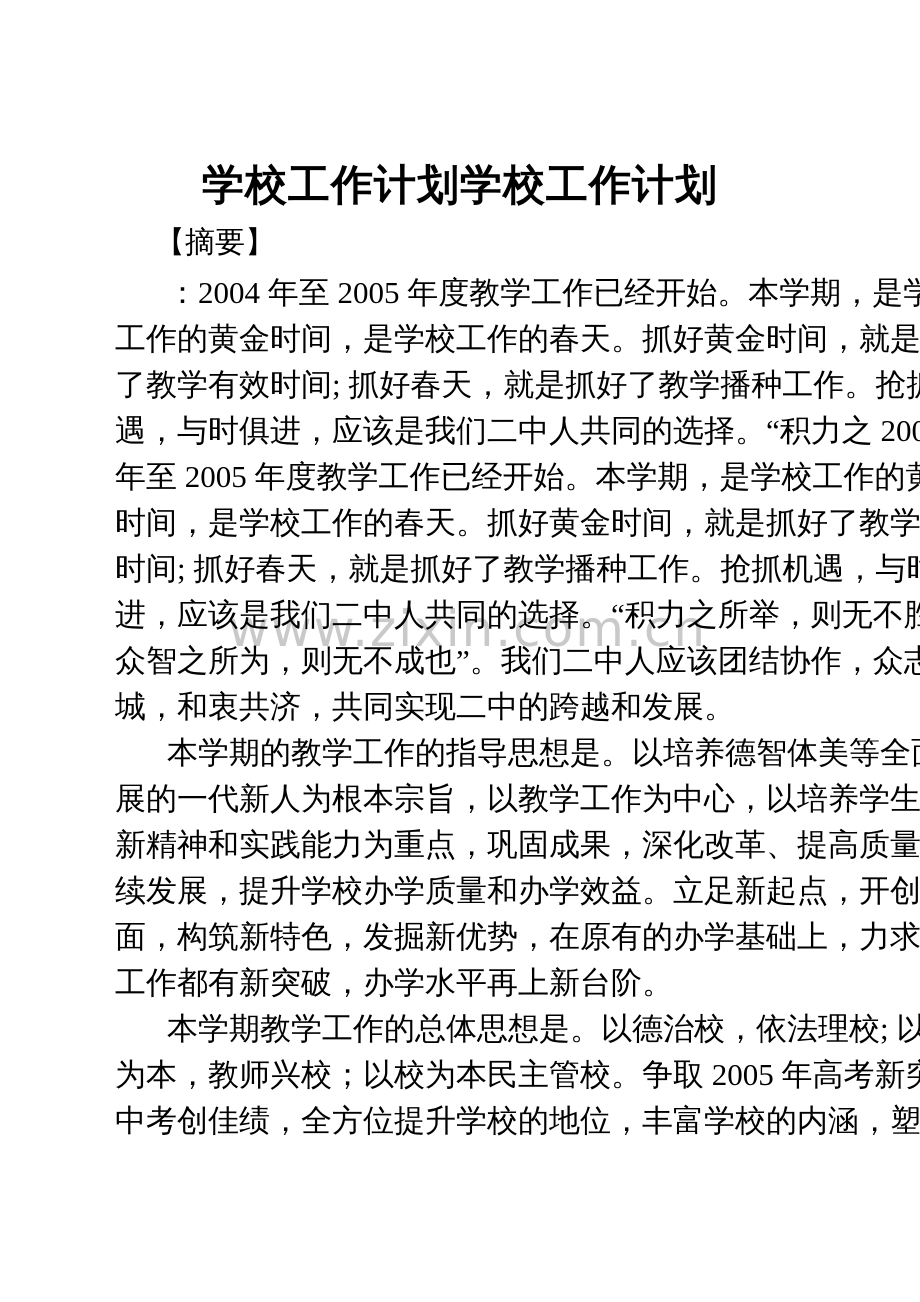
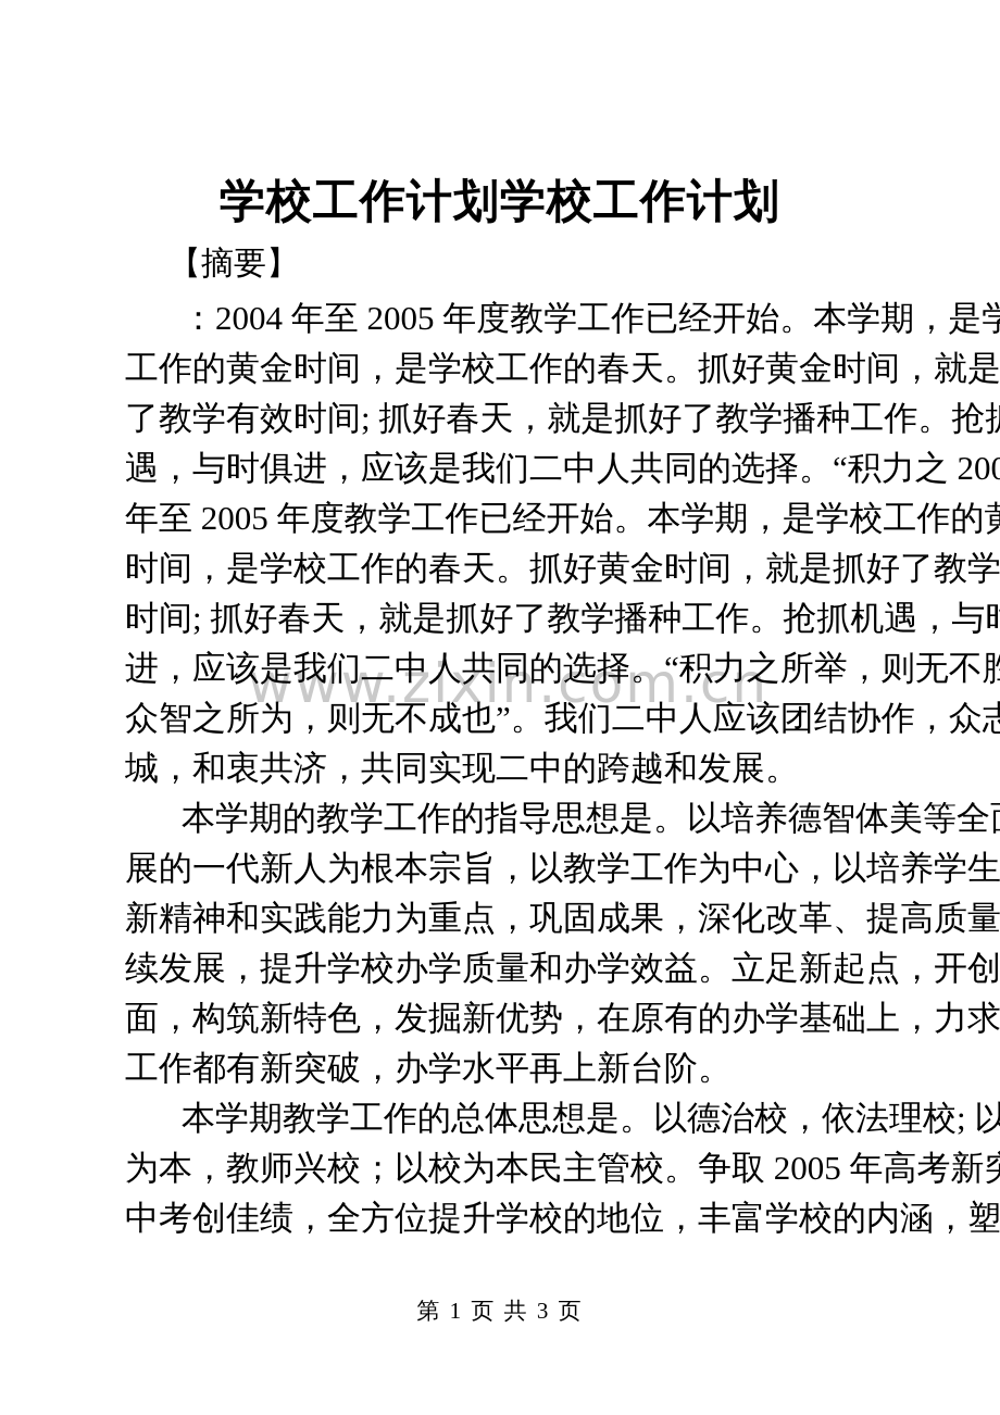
  www.zixin.com.cn
  学校工作计划学校工作计划
  【摘要】
  ：2004 年至 2005 年度教学工作已经开始。本学期，是学
  工作的黄金时间，是学校工作的春天。抓好黄金时间，就是
  了教学有效时间; 抓好春天，就是抓好了教学播种工作。抢
  遇，与时俱进，应该是我们二中人共同的选择。“积力之 200
  年至 2005 年度教学工作已经开始。本学期，是学校工作的
  时间，是学校工作的春天。抓好黄金时间，就是抓好了教学
  时间; 抓好春天，就是抓好了教学播种工作。抢抓机遇，与
  进，应该是我们二中人共同的选择。“积力之所举，则无不胜
  众智之所为，则无不成也”。我们二中人应该团结协作，众志
  城，和衷共济，共同实现二中的跨越和发展。
  本学期的教学工作的指导思想是。以培养德智体美等全
  展的一代新人为根本宗旨，以教学工作为中心，以培养学生
  新精神和实践能力为重点，巩固成果，深化改革、提高质量
  续发展，提升学校办学质量和办学效益。立足新起点，开创
  面，构筑新特色，发掘新优势，在原有的办学基础上，力求
  工作都有新突破，办学水平再上新台阶。
  本学期教学工作的总体思想是。以德治校，依法理校; 以
  为本，教师兴校；以校为本民主管校。争取 2005 年高考新
  中考创佳绩，全方位提升学校的地位，丰富学校的内涵，塑
+ 第 1 页 共 3 页
